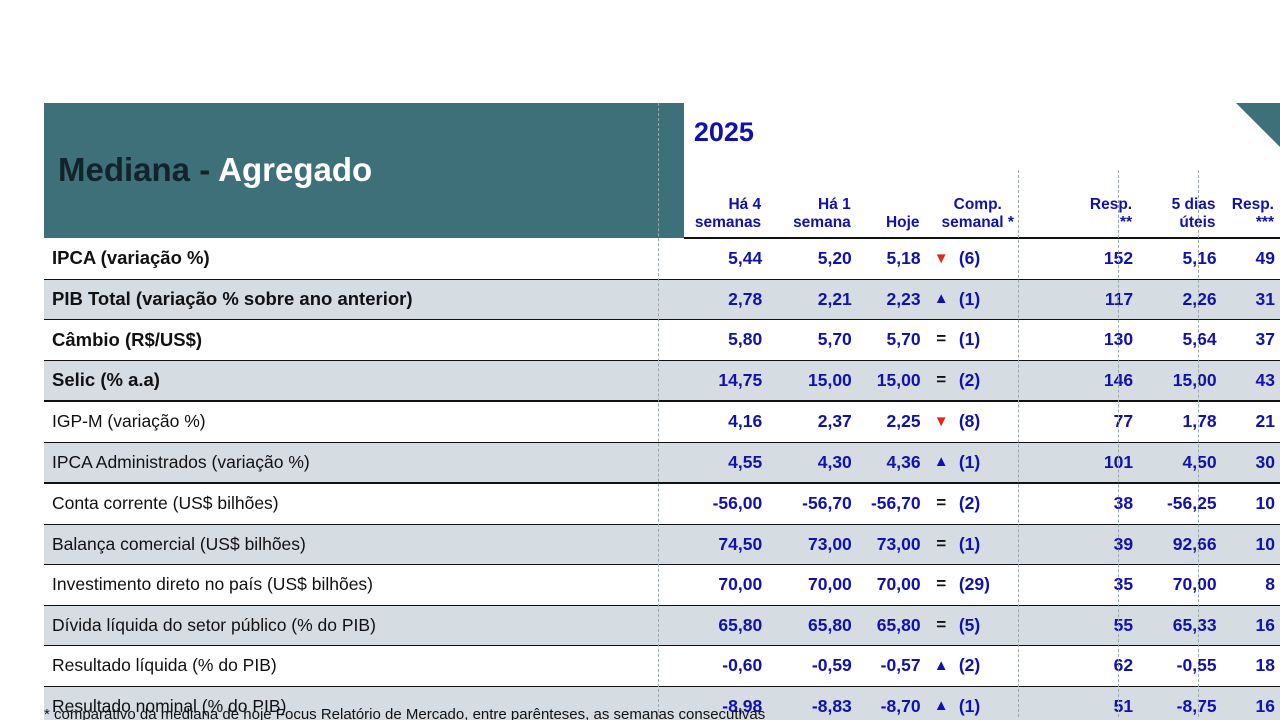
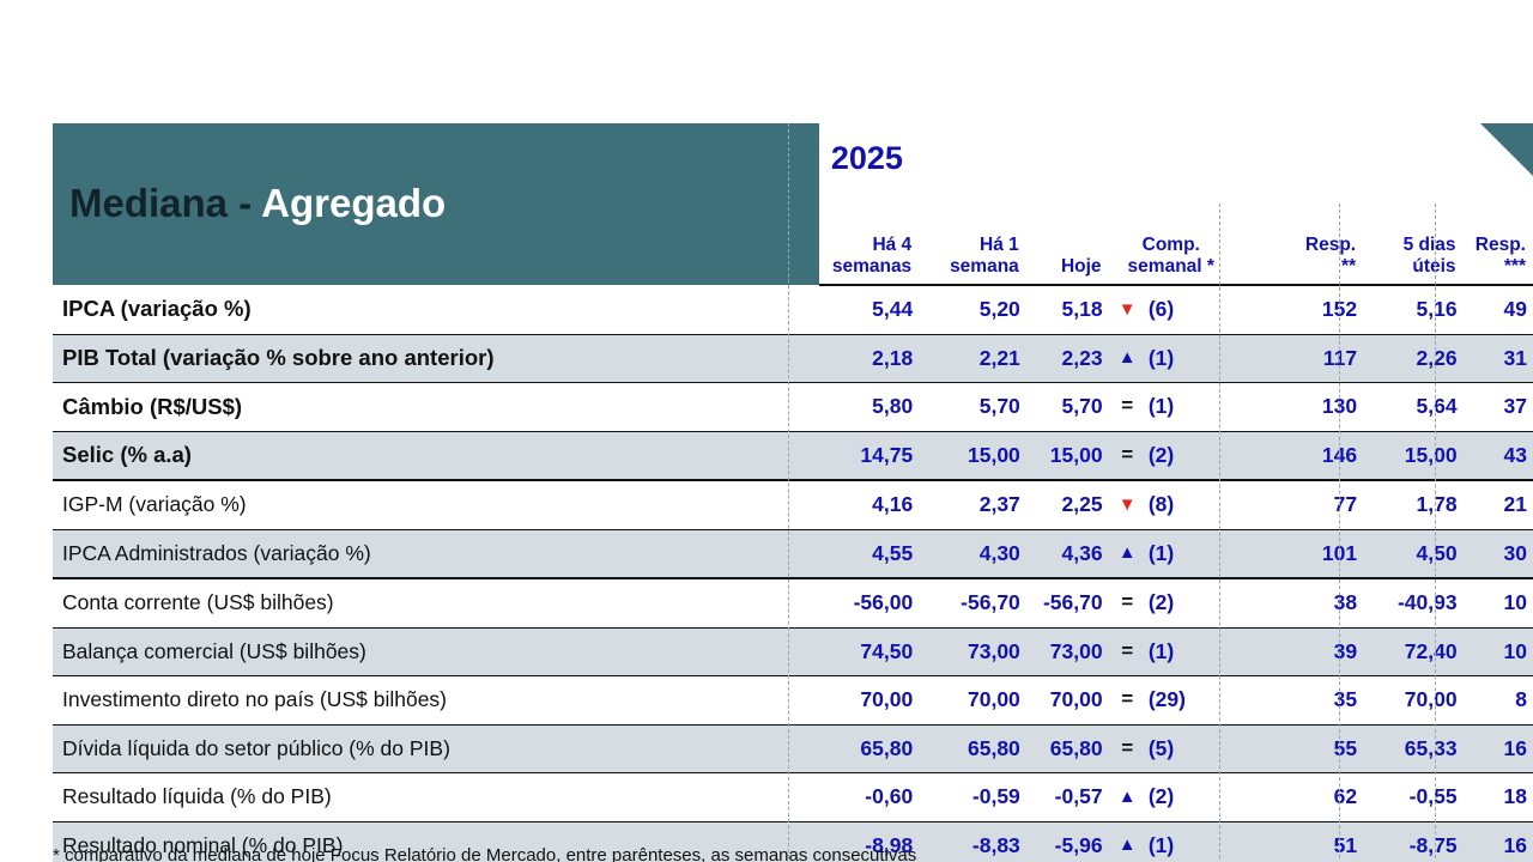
  Mediana - Agregado	2025
  Há 4 semanas	Há 1 semana	Hoje	Comp. semanal *	Resp. **	5 dias úteis	Resp. ***
  IPCA (variação %)	5,44	5,20	5,18	▼	(6)	152	5,16	49
- PIB Total (variação % sobre ano anterior)	2,78	2,21	2,23	▲	(1)	117	2,26	31
+ PIB Total (variação % sobre ano anterior)	2,18	2,21	2,23	▲	(1)	117	2,26	31
  Câmbio (R$/US$)	5,80	5,70	5,70	=	(1)	130	5,64	37
  Selic (% a.a)	14,75	15,00	15,00	=	(2)	146	15,00	43
  IGP-M (variação %)	4,16	2,37	2,25	▼	(8)	77	1,78	21
  IPCA Administrados (variação %)	4,55	4,30	4,36	▲	(1)	101	4,50	30
- Conta corrente (US$ bilhões)	-56,00	-56,70	-56,70	=	(2)	38	-56,25	10
+ Conta corrente (US$ bilhões)	-56,00	-56,70	-56,70	=	(2)	38	-40,93	10
- Balança comercial (US$ bilhões)	74,50	73,00	73,00	=	(1)	39	92,66	10
+ Balança comercial (US$ bilhões)	74,50	73,00	73,00	=	(1)	39	72,40	10
  Investimento direto no país (US$ bilhões)	70,00	70,00	70,00	=	(29)	35	70,00	8
  Dívida líquida do setor público (% do PIB)	65,80	65,80	65,80	=	(5)	55	65,33	16
  Resultado líquida (% do PIB)	-0,60	-0,59	-0,57	▲	(2)	62	-0,55	18
- Resultado nominal (% do PIB)	-8,98	-8,83	-8,70	▲	(1)	51	-8,75	16
+ Resultado nominal (% do PIB)	-8,98	-8,83	-5,96	▲	(1)	51	-8,75	16
  * comparativo da mediana de hoje Focus Relatório de Mercado, entre parênteses, as semanas consecutivas
